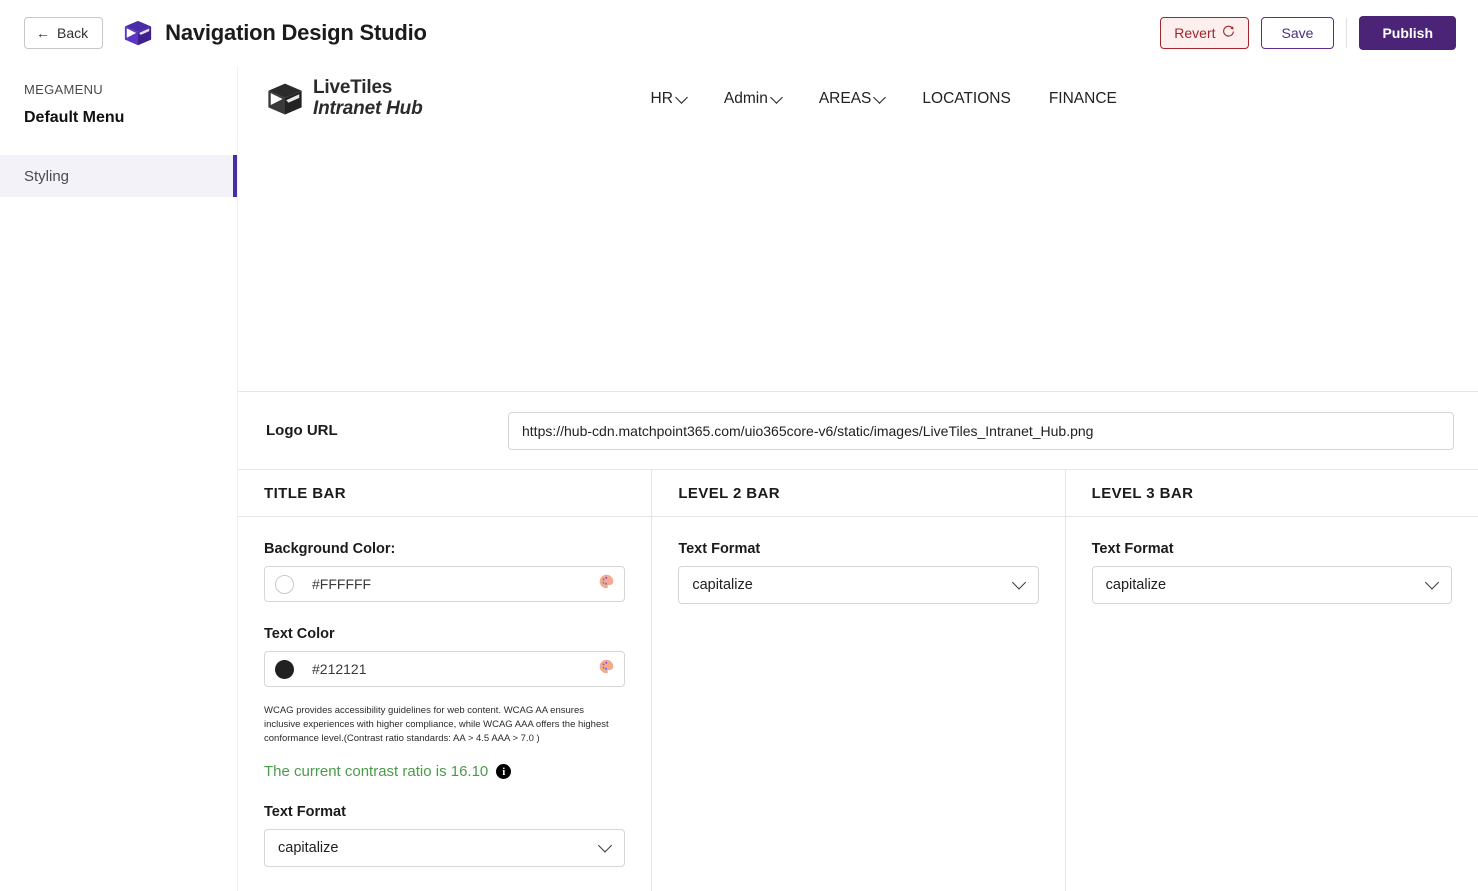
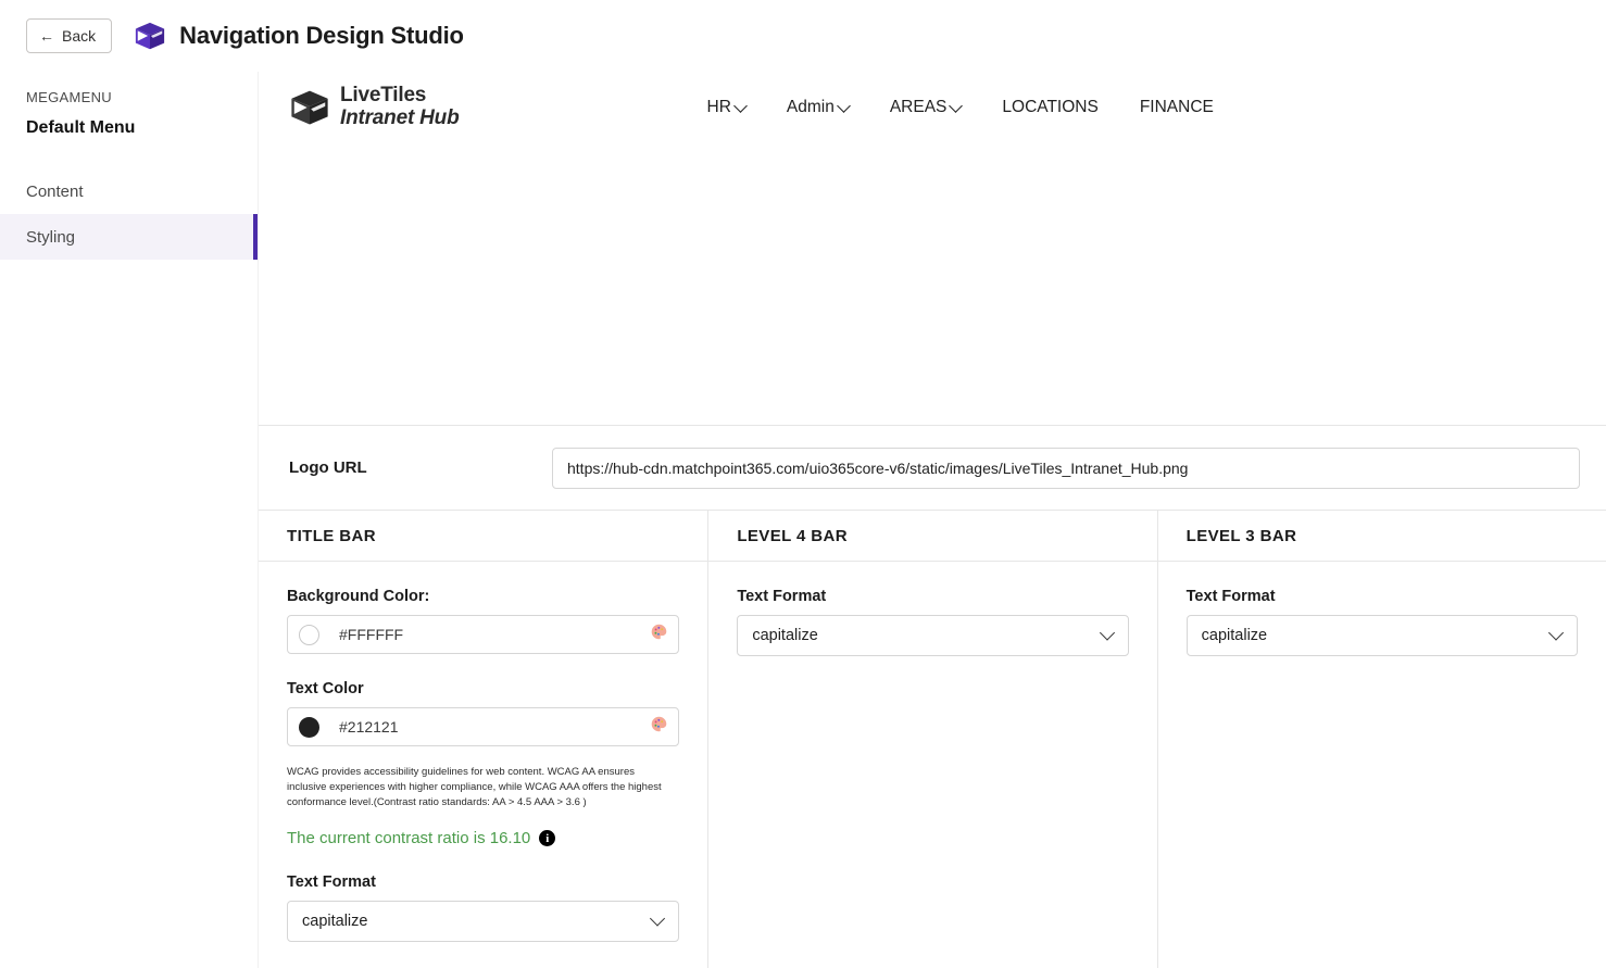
  ←
  Back
  Navigation Design Studio
- Revert
- Save
- Publish
  MEGAMENU
  Default Menu
+ Content
  Styling
  LiveTiles
  Intranet Hub
  HR
  Admin
  AREAS
  LOCATIONS
  FINANCE
  Logo URL
  https://hub-cdn.matchpoint365.com/uio365core-v6/static/images/LiveTiles_Intranet_Hub.png
  TITLE BAR
  Background Color:
  #FFFFFF
  Text Color
  #212121
- WCAG provides accessibility guidelines for web content. WCAG AA ensures inclusive experiences with higher compliance, while WCAG AAA offers the highest conformance level.(Contrast ratio standards: AA > 4.5 AAA > 7.0 )
+ WCAG provides accessibility guidelines for web content. WCAG AA ensures inclusive experiences with higher compliance, while WCAG AAA offers the highest conformance level.(Contrast ratio standards: AA > 4.5 AAA > 3.6 )
  The current contrast ratio is 16.10
  i
  Text Format
  capitalize
- LEVEL 2 BAR
+ LEVEL 4 BAR
  Text Format
  capitalize
  LEVEL 3 BAR
  Text Format
  capitalize
